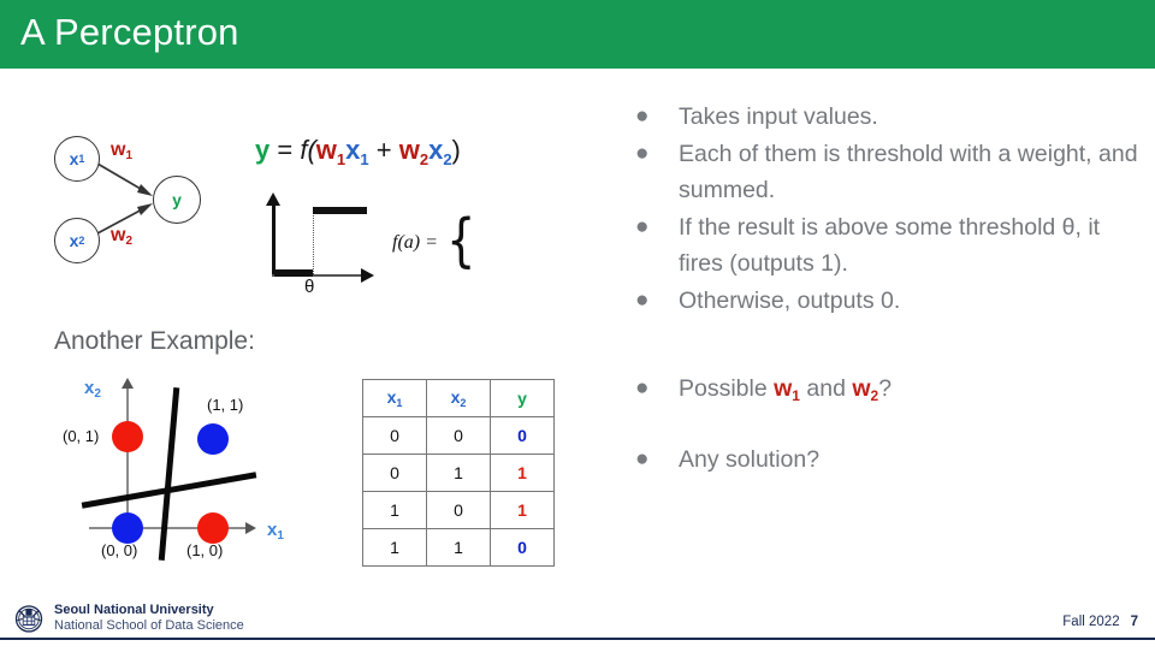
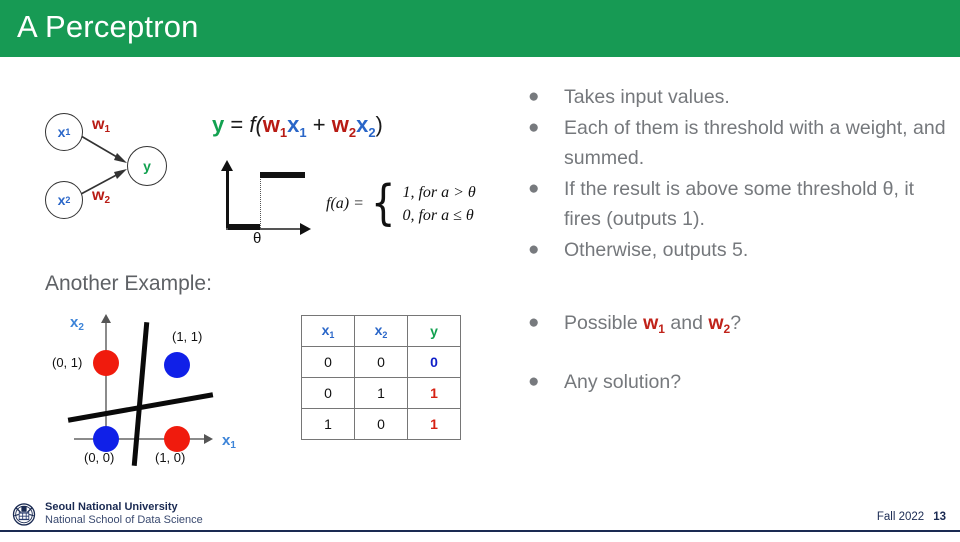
  A Perceptron
  x
  1
  x
  2
  y
  w1
  w2
  y = f(w1x1 + w2x2)
  θ
  f(a) =
  {
+ 1, for a > θ
+ 0, for a ≤ θ
  Another Example:
  x2
  x1
  (0, 1)
  (1, 1)
  (0, 0)
  (1, 0)
  x1	x2	y
  0	0	0
  0	1	1
  1	0	1
- 1	1	0
  ●
  Takes input values.
  ●
  Each of them is threshold with a weight, and summed.
  ●
  If the result is above some threshold θ, it fires (outputs 1).
  ●
- Otherwise, outputs 0.
+ Otherwise, outputs 5.
  ●
  Possible w1 and w2?
  ●
  Any solution?
  Seoul National University
  National School of Data Science
- Fall 2022 7
+ Fall 2022 13
